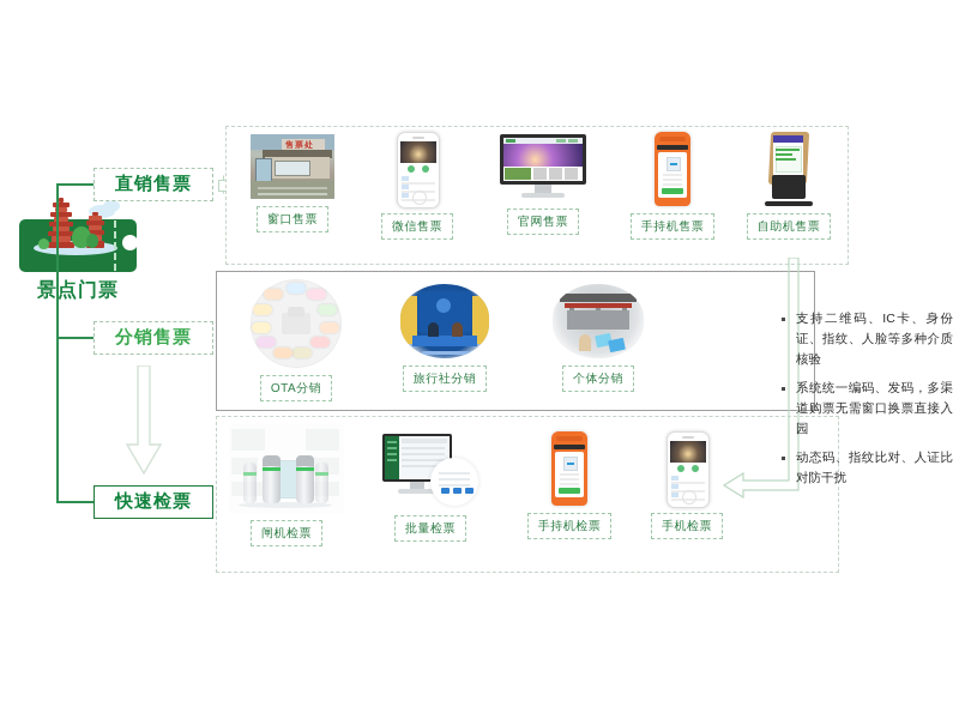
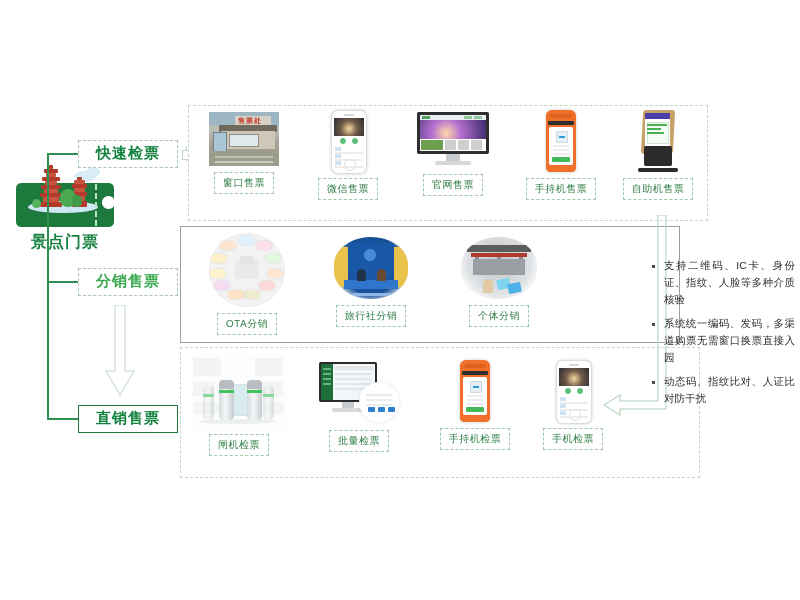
  景点门票
- 直销售票
+ 快速检票
  分销售票
- 快速检票
+ 直销售票
  窗口售票
  微信售票
  官网售票
  手持机售票
  自助机售票
  OTA分销
  旅行社分销
  个体分销
  闸机检票
  批量检票
  手持机检票
  手机检票
  支持二维码、IC卡、身份证、指纹、人脸等多种介质核验
  系统统一编码、发码，多渠道购票无需窗口换票直接入园
  动态码、指纹比对、人证比对防干扰
